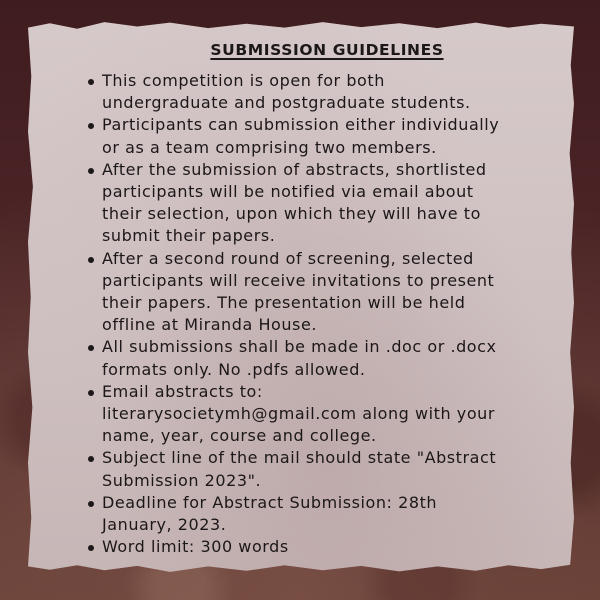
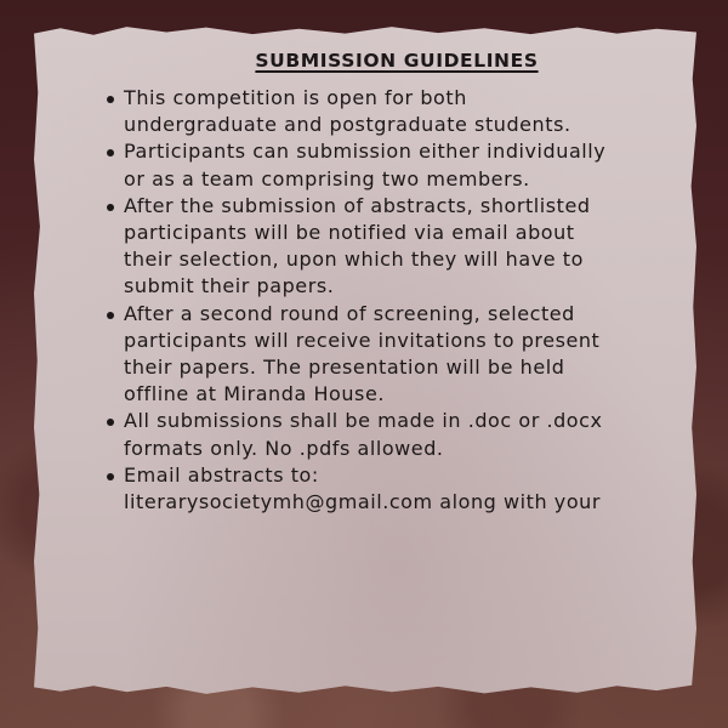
  SUBMISSION GUIDELINES
  This competition is open for both
  undergraduate and postgraduate students.
  Participants can submission either individually
  or as a team comprising two members.
  After the submission of abstracts, shortlisted
  participants will be notified via email about
  their selection, upon which they will have to
  submit their papers.
  After a second round of screening, selected
  participants will receive invitations to present
  their papers. The presentation will be held
  offline at Miranda House.
  All submissions shall be made in .doc or .docx
  formats only. No .pdfs allowed.
  Email abstracts to:
  literarysocietymh@gmail.com along with your
- name, year, course and college.
- Subject line of the mail should state "Abstract
- Submission 2023".
- Deadline for Abstract Submission: 28th
- January, 2023.
- Word limit: 300 words
